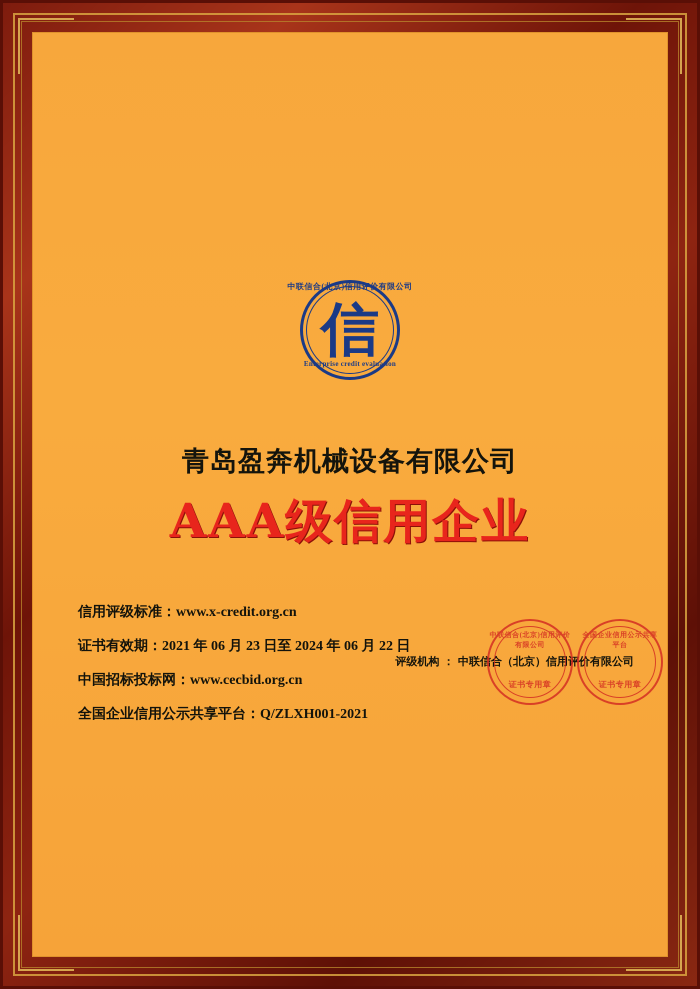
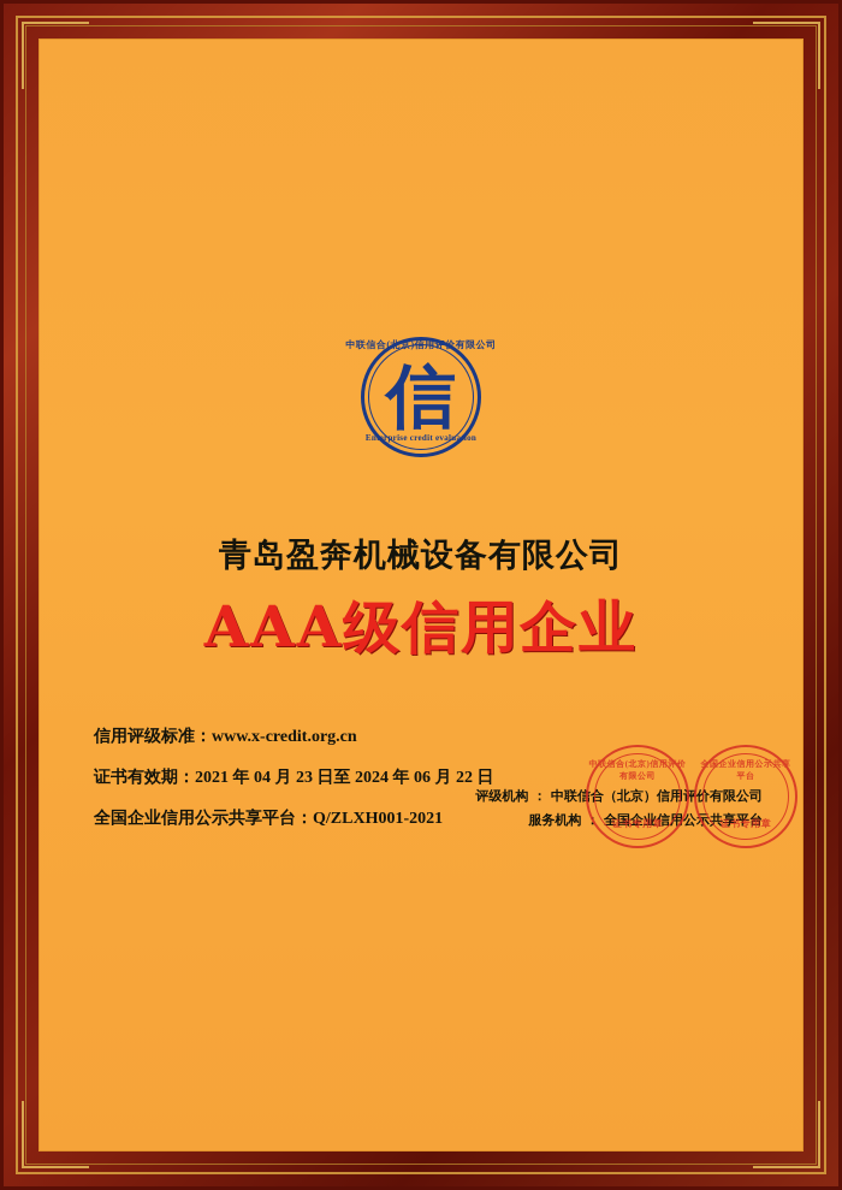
  中联信合(北京)信用评价有限公司
  信
  Enterprise credit evaluation
  青岛盈奔机械设备有限公司
  AAA级信用企业
  信用评级标准：www.x-credit.org.cn
- 证书有效期：2021 年 06 月 23 日至 2024 年 06 月 22 日
+ 证书有效期：2021 年 04 月 23 日至 2024 年 06 月 22 日
- 中国招标投标网：www.cecbid.org.cn
  全国企业信用公示共享平台：Q/ZLXH001-2021
  评级机构 ： 中联信合（北京）信用评价有限公司
+ 服务机构 ： 全国企业信用公示共享平台
  中联信合(北京)信用评价有限公司
  证书专用章
  全国企业信用公示共享平台
  证书专用章
